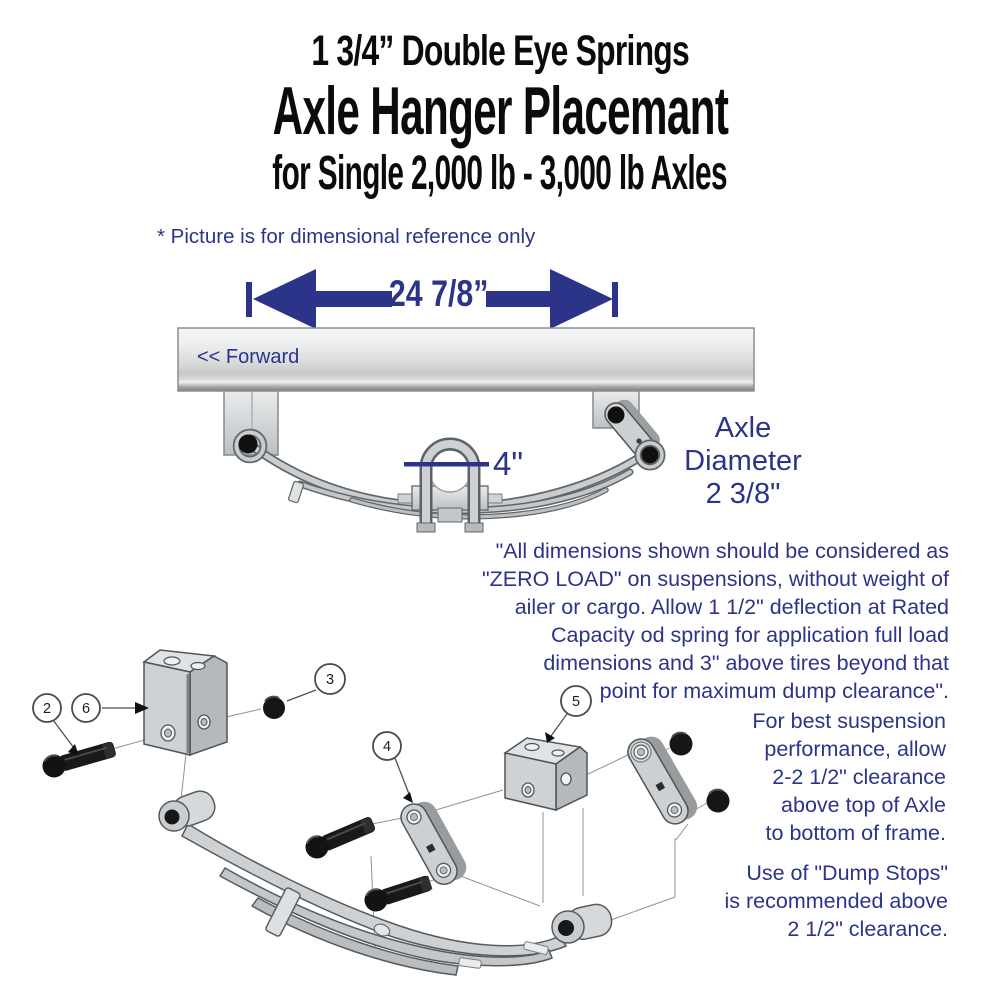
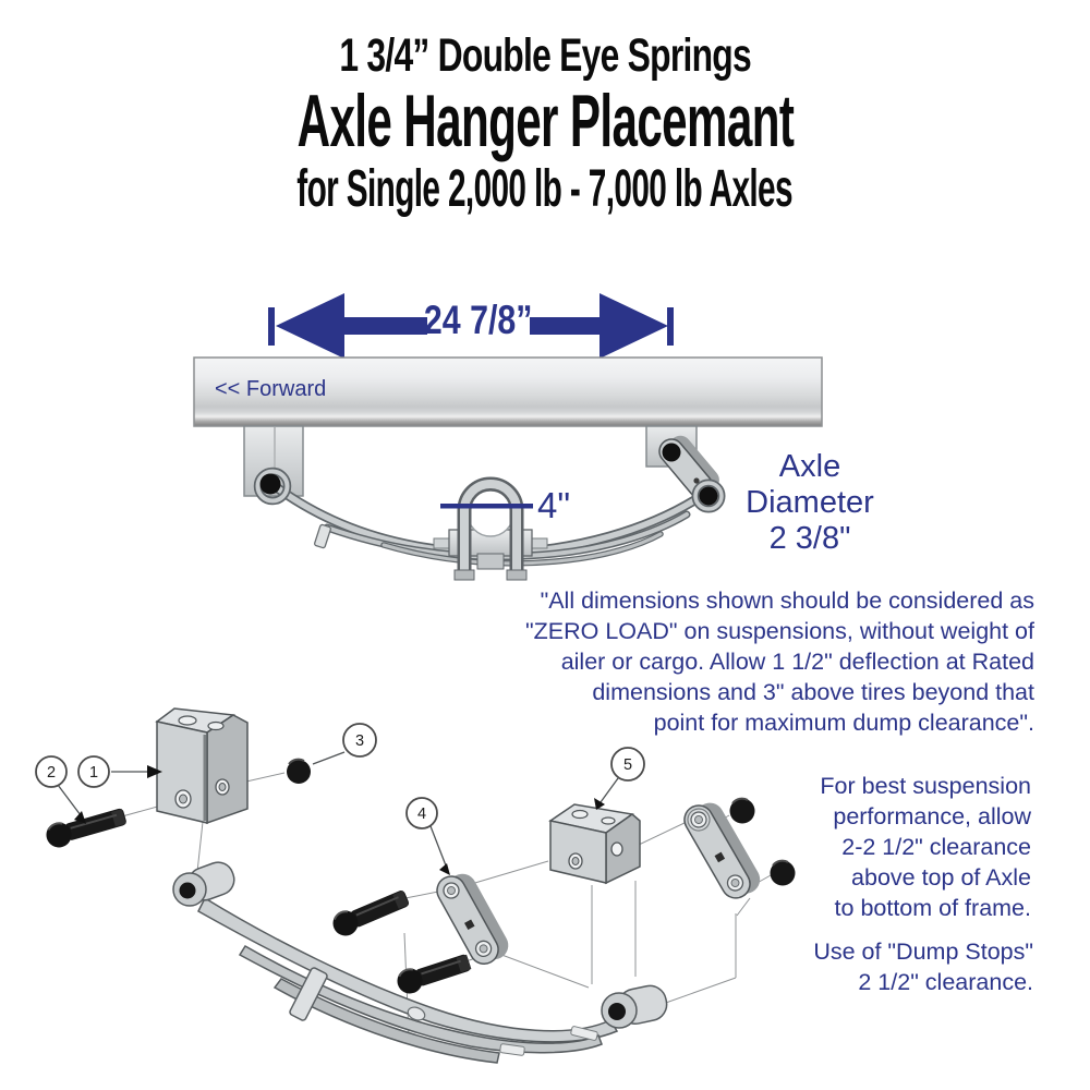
- 6
+ 1
  2
  3
  4
  5
  1 3/4” Double Eye Springs
  Axle Hanger Placemant
- for Single 2,000 lb - 3,000 lb Axles
+ for Single 2,000 lb - 7,000 lb Axles
- * Picture is for dimensional reference only
  24 7/8”
  << Forward
  4"
  Axle
  Diameter
  2 3/8"
  "All dimensions shown should be considered as
  "ZERO LOAD" on suspensions, without weight of
  ailer or cargo. Allow 1 1/2" deflection at Rated
- Capacity od spring for application full load
  dimensions and 3" above tires beyond that
  point for maximum dump clearance".
  For best suspension
  performance, allow
  2-2 1/2" clearance
  above top of Axle
  to bottom of frame.
  Use of "Dump Stops"
- is recommended above
  2 1/2" clearance.
